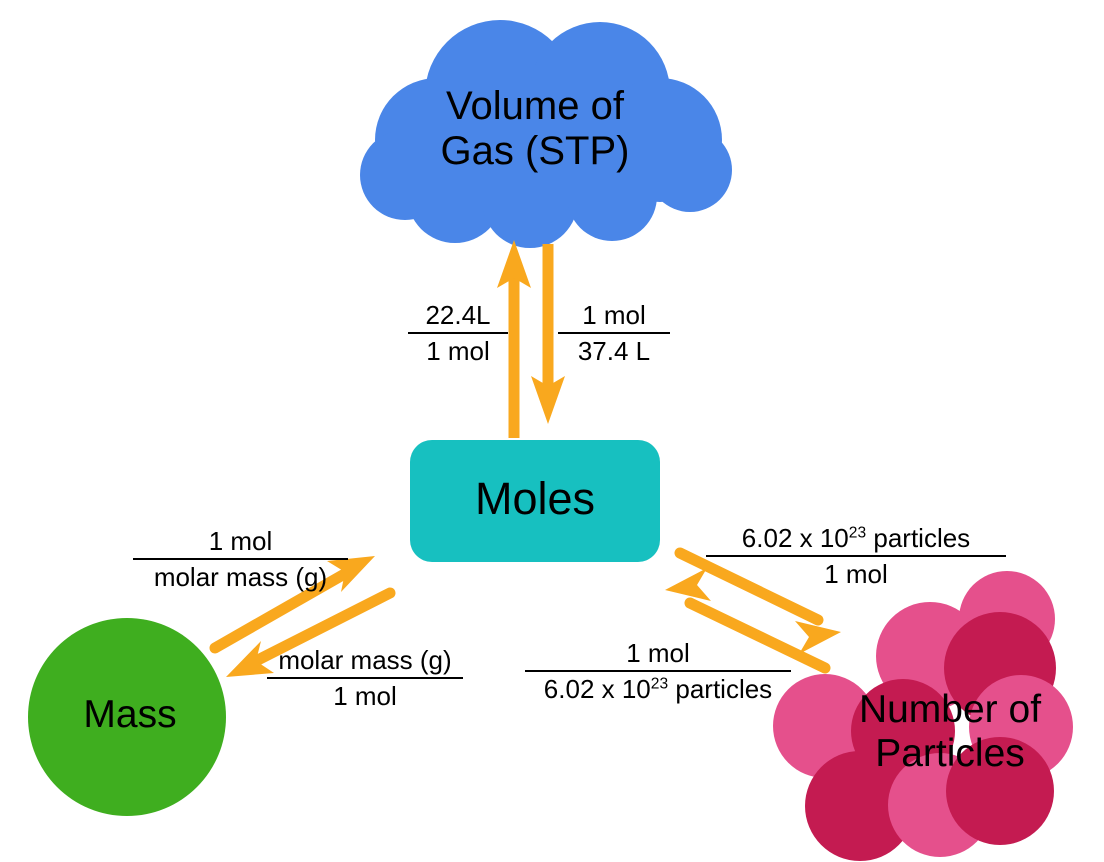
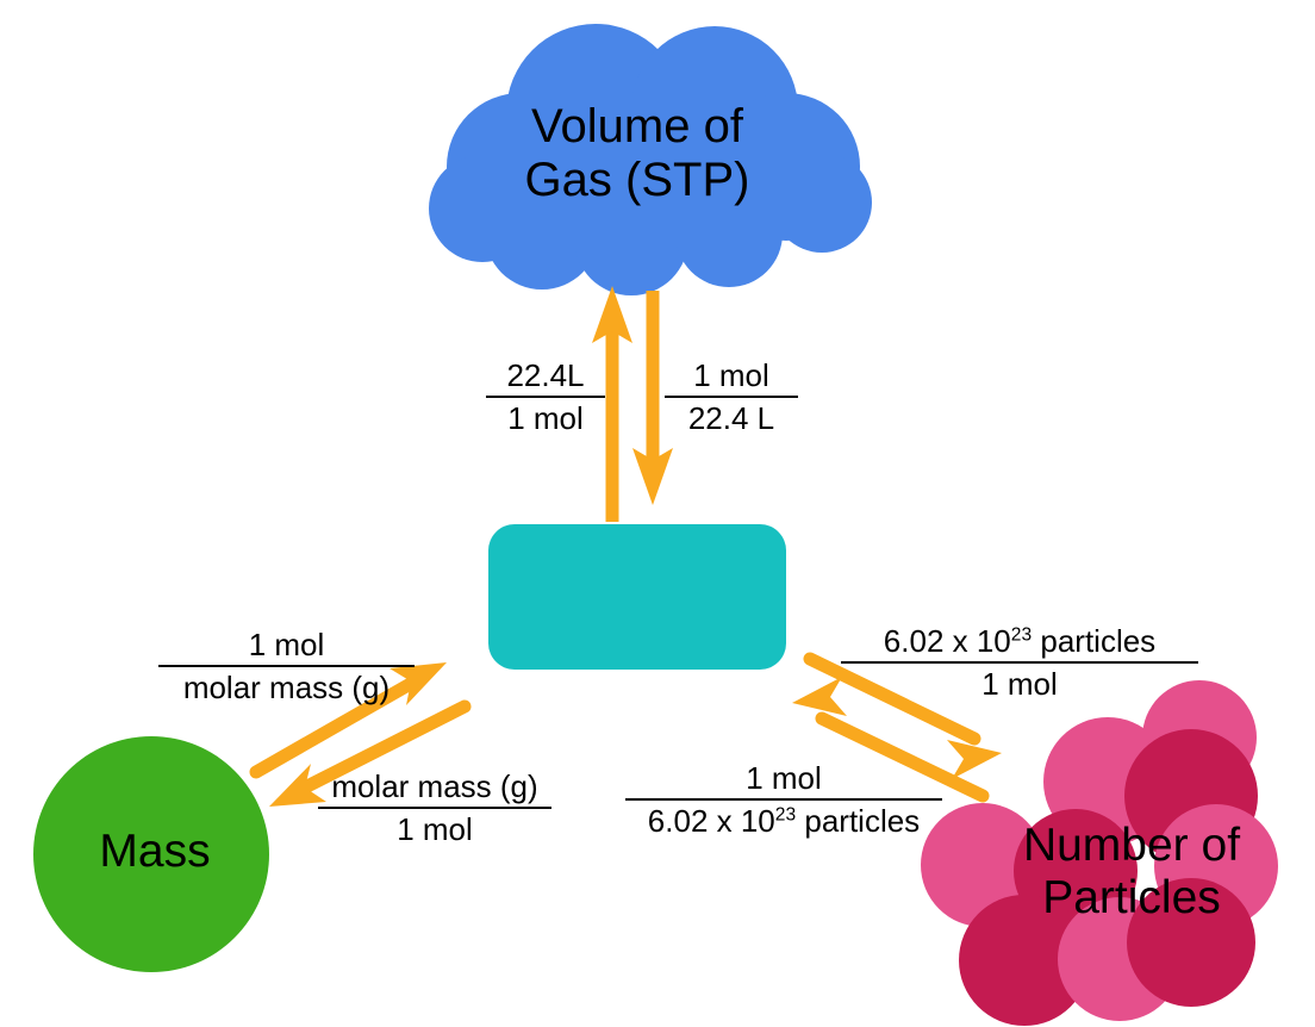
  Volume of
  Gas (STP)
- Moles
  Mass
  Number of
  Particles
  22.4L
  1 mol
  1 mol
- 37.4 L
+ 22.4 L
  1 mol
  molar mass (g)
  molar mass (g)
  1 mol
  6.02 x 1023 particles
  1 mol
  1 mol
  6.02 x 1023 particles
